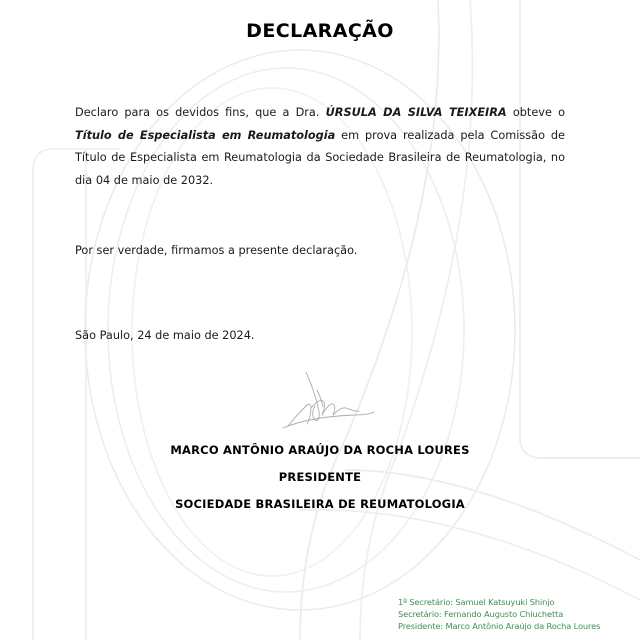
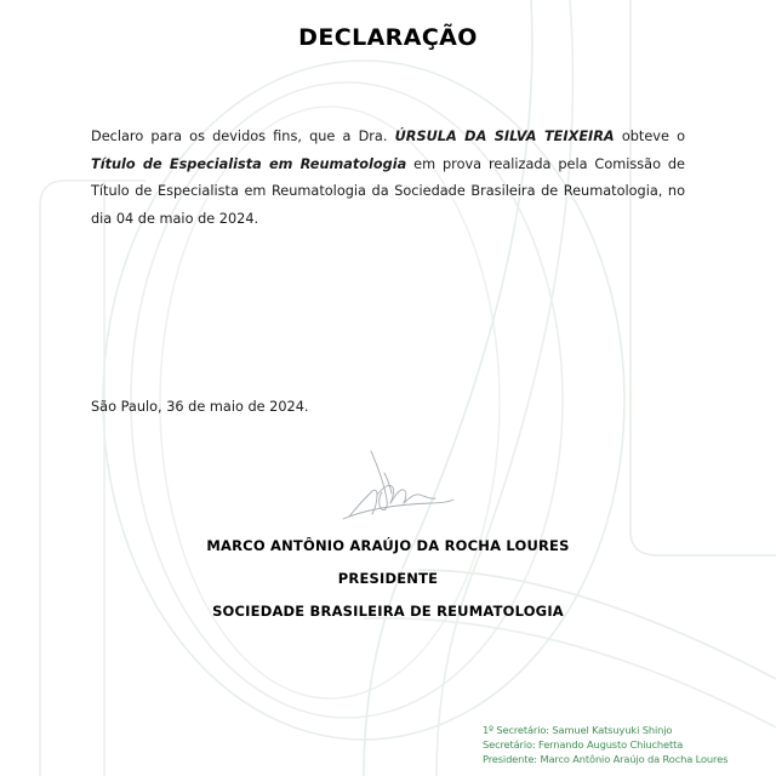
  DECLARAÇÃO
- Declaro para os devidos fins, que a Dra. ÚRSULA DA SILVA TEIXEIRA obteve o Título de Especialista em Reumatologia em prova realizada pela Comissão de Título de Especialista em Reumatologia da Sociedade Brasileira de Reumatologia, no dia 04 de maio de 2032.
+ Declaro para os devidos fins, que a Dra. ÚRSULA DA SILVA TEIXEIRA obteve o Título de Especialista em Reumatologia em prova realizada pela Comissão de Título de Especialista em Reumatologia da Sociedade Brasileira de Reumatologia, no dia 04 de maio de 2024.
- Por ser verdade, firmamos a presente declaração.
- São Paulo, 24 de maio de 2024.
+ São Paulo, 36 de maio de 2024.
  MARCO ANTÔNIO ARAÚJO DA ROCHA LOURES
  PRESIDENTE
  SOCIEDADE BRASILEIRA DE REUMATOLOGIA
  1º Secretário: Samuel Katsuyuki Shinjo
  Secretário: Fernando Augusto Chiuchetta
  Presidente: Marco Antônio Araújo da Rocha Loures
